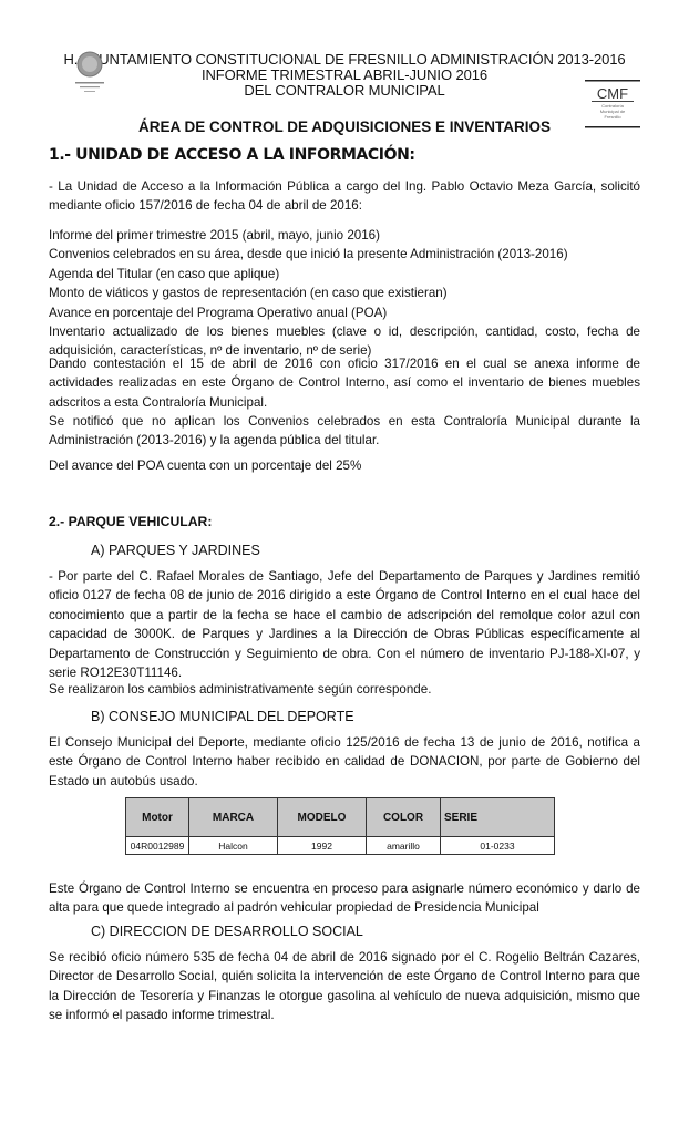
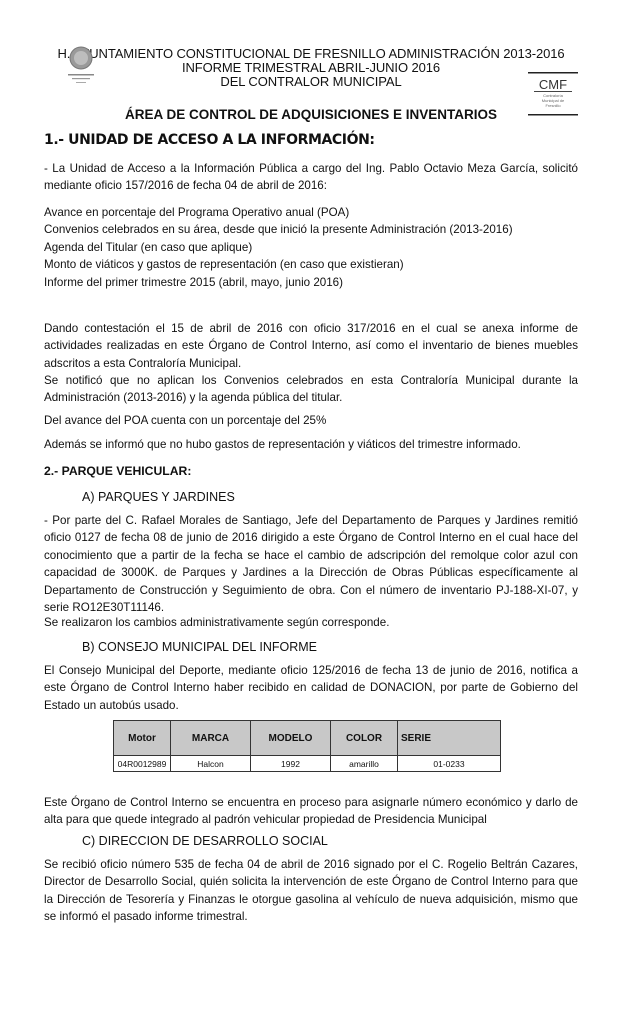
  H.UNTAMIENTO CONSTITUCIONAL DE FRESNILLO ADMINISTRACIÓN 2013-2016
  INFORME TRIMESTRAL ABRIL-JUNIO 2016
  DEL CONTRALOR MUNICIPAL
  CMF
  ÁREA DE CONTROL DE ADQUISICIONES E INVENTARIOS
  1.- UNIDAD DE ACCESO A LA INFORMACIÓN:
  - La Unidad de Acceso a la Información Pública a cargo del Ing. Pablo Octavio Meza García, solicitó mediante oficio 157/2016 de fecha 04 de abril de 2016:
- Informe del primer trimestre 2015 (abril, mayo, junio 2016)
+ Avance en porcentaje del Programa Operativo anual (POA)
  Convenios celebrados en su área, desde que inició la presente Administración (2013-2016)
  Agenda del Titular (en caso que aplique)
  Monto de viáticos y gastos de representación (en caso que existieran)
- Avance en porcentaje del Programa Operativo anual (POA)
+ Informe del primer trimestre 2015 (abril, mayo, junio 2016)
- Inventario actualizado de los bienes muebles (clave o id, descripción, cantidad, costo, fecha de adquisición, características, nº de inventario, nº de serie)
  Dando contestación el 15 de abril de 2016 con oficio 317/2016 en el cual se anexa informe de actividades realizadas en este Órgano de Control Interno, así como el inventario de bienes muebles adscritos a esta Contraloría Municipal.
  Se notificó que no aplican los Convenios celebrados en esta Contraloría Municipal durante la Administración (2013-2016) y la agenda pública del titular.
  Del avance del POA cuenta con un porcentaje del 25%
+ Además se informó que no hubo gastos de representación y viáticos del trimestre informado.
  2.- PARQUE VEHICULAR:
  A) PARQUES Y JARDINES
  - Por parte del C. Rafael Morales de Santiago, Jefe del Departamento de Parques y Jardines remitió oficio 0127 de fecha 08 de junio de 2016 dirigido a este Órgano de Control Interno en el cual hace del conocimiento que a partir de la fecha se hace el cambio de adscripción del remolque color azul con capacidad de 3000K. de Parques y Jardines a la Dirección de Obras Públicas específicamente al Departamento de Construcción y Seguimiento de obra. Con el número de inventario PJ-188-XI-07, y serie RO12E30T11146.
  Se realizaron los cambios administrativamente según corresponde.
- B) CONSEJO MUNICIPAL DEL DEPORTE
+ B) CONSEJO MUNICIPAL DEL INFORME
  El Consejo Municipal del Deporte, mediante oficio 125/2016 de fecha 13 de junio de 2016, notifica a este Órgano de Control Interno haber recibido en calidad de DONACION, por parte de Gobierno del Estado un autobús usado.
  Motor	MARCA	MODELO	COLOR	SERIE
  04R0012989	Halcon	1992	amarillo	01-0233
  Este Órgano de Control Interno se encuentra en proceso para asignarle número económico y darlo de alta para que quede integrado al padrón vehicular propiedad de Presidencia Municipal
  C) DIRECCION DE DESARROLLO SOCIAL
  Se recibió oficio número 535 de fecha 04 de abril de 2016 signado por el C. Rogelio Beltrán Cazares, Director de Desarrollo Social, quién solicita la intervención de este Órgano de Control Interno para que la Dirección de Tesorería y Finanzas le otorgue gasolina al vehículo de nueva adquisición, mismo que se informó el pasado informe trimestral.
